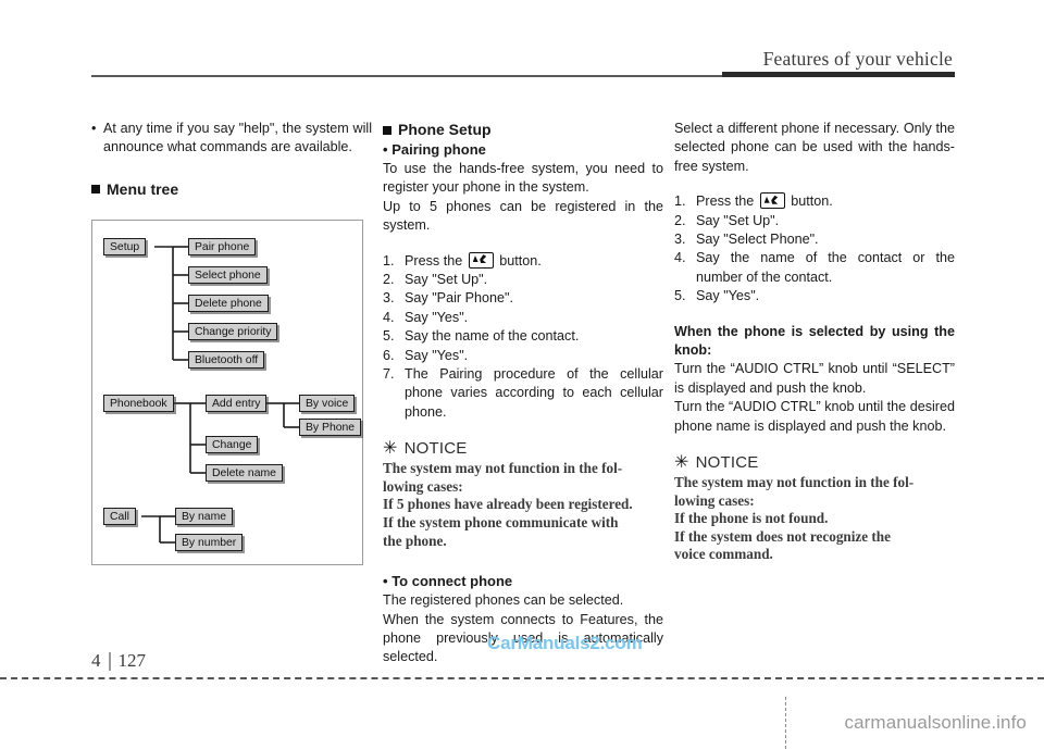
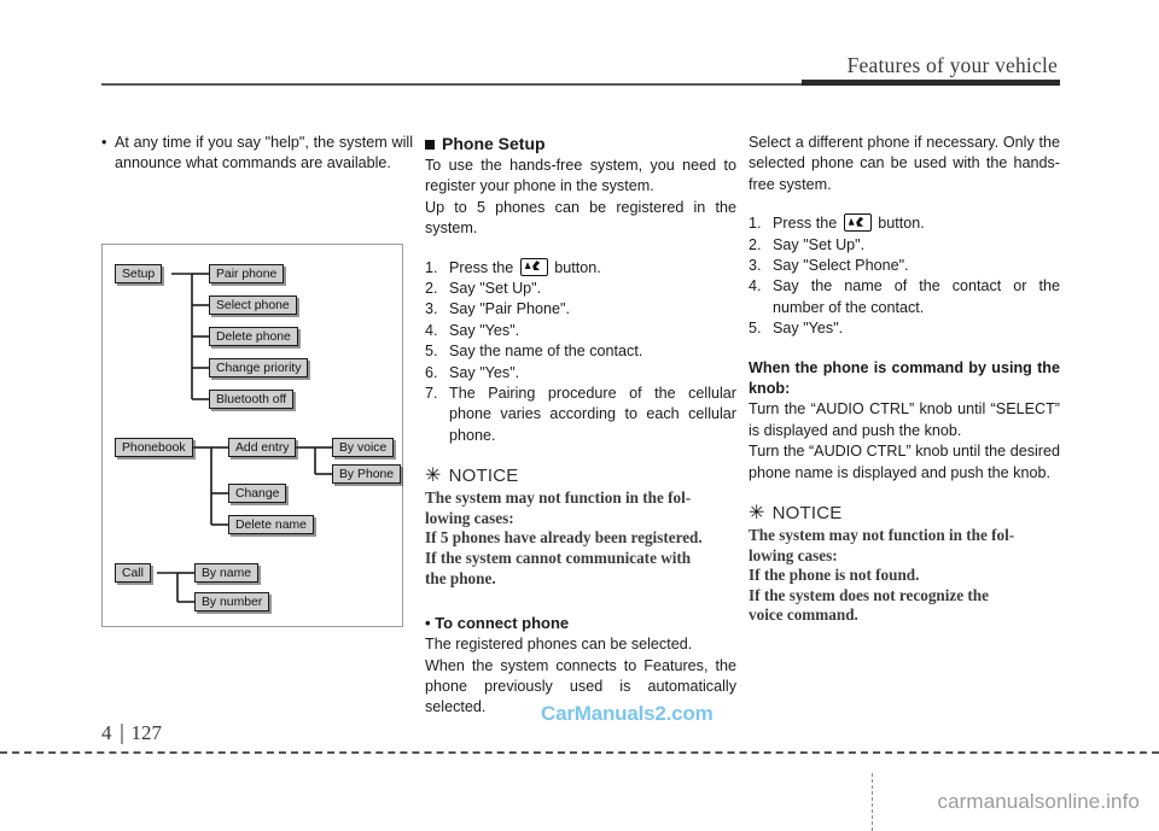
  Features of your vehicle
  •
  At any time if you say "help", the system will announce what commands are available.
- Menu tree
  Setup
  Pair phone
  Select phone
  Delete phone
  Change priority
  Bluetooth off
  Phonebook
  Add entry
  By voice
  By Phone
  Change
  Delete name
  Call
  By name
  By number
  Phone Setup
- • Pairing phone
  To use the hands-free system, you need to register your phone in the system.
  Up to 5 phones can be registered in the system.
  1.
  Press the button.
  2.
  Say "Set Up".
  3.
  Say "Pair Phone".
  4.
  Say "Yes".
  5.
  Say the name of the contact.
  6.
  Say "Yes".
  7.
  The Pairing procedure of the cellular phone varies according to each cellular phone.
  ✳
  NOTICE
  The system may not function in the fol-
  lowing cases:
  If 5 phones have already been registered.
- If the system phone communicate with
+ If the system cannot communicate with
  the phone.
  • To connect phone
  The registered phones can be selected.
  When the system connects to Features, the phone previously used is automatically selected.
  Select a different phone if necessary. Only the selected phone can be used with the hands-free system.
  1.
  Press the button.
  2.
  Say "Set Up".
  3.
  Say "Select Phone".
  4.
  Say the name of the contact or the number of the contact.
  5.
  Say "Yes".
- When the phone is selected by using the knob:
+ When the phone is command by using the knob:
  Turn the “AUDIO CTRL” knob until “SELECT” is displayed and push the knob.
  Turn the “AUDIO CTRL” knob until the desired phone name is displayed and push the knob.
  ✳
  NOTICE
  The system may not function in the fol-
  lowing cases:
  If the phone is not found.
  If the system does not recognize the
  voice command.
  CarManuals2.com
  4
  127
  carmanualsonline.info
